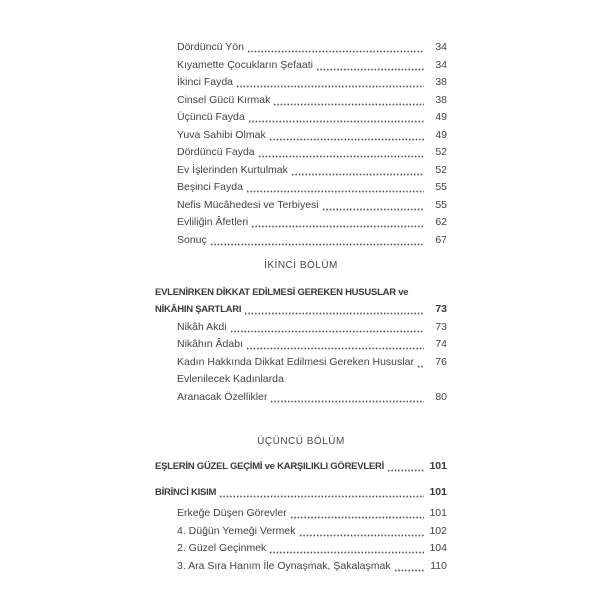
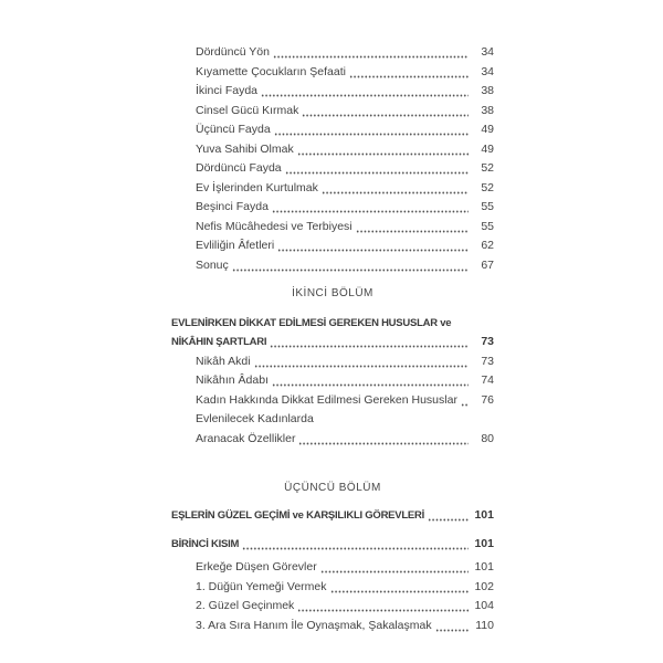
  Dördüncü Yön
  34
  Kıyamette Çocukların Şefaati
  34
  İkinci Fayda
  38
  Cinsel Gücü Kırmak
  38
  Üçüncü Fayda
  49
  Yuva Sahibi Olmak
  49
  Dördüncü Fayda
  52
  Ev İşlerinden Kurtulmak
  52
  Beşinci Fayda
  55
  Nefis Mücâhedesi ve Terbiyesi
  55
  Evliliğin Âfetleri
  62
  Sonuç
  67
  İKİNCİ BÖLÜM
  EVLENİRKEN DİKKAT EDİLMESİ GEREKEN HUSUSLAR ve
  NİKÂHIN ŞARTLARI
  73
  Nikâh Akdi
  73
  Nikâhın Âdabı
  74
  Kadın Hakkında Dikkat Edilmesi Gereken Hususlar
  76
  Evlenilecek Kadınlarda
  Aranacak Özellikler
  80
  ÜÇÜNCÜ BÖLÜM
  EŞLERİN GÜZEL GEÇİMİ ve KARŞILIKLI GÖREVLERİ
  101
  BİRİNCİ KISIM
  101
  Erkeğe Düşen Görevler
  101
- 4. Düğün Yemeği Vermek
+ 1. Düğün Yemeği Vermek
  102
  2. Güzel Geçinmek
  104
  3. Ara Sıra Hanım İle Oynaşmak, Şakalaşmak
  110
